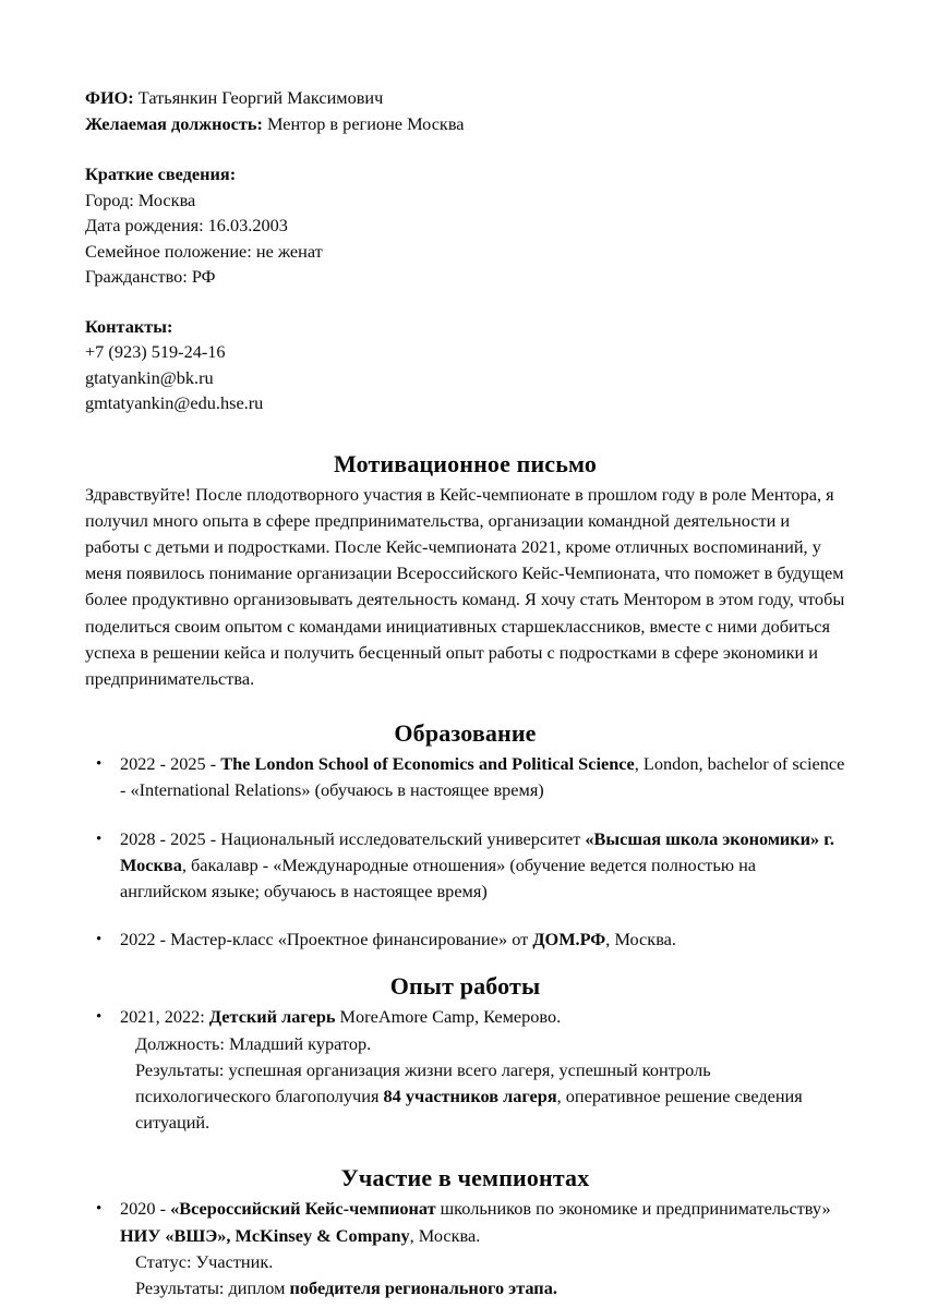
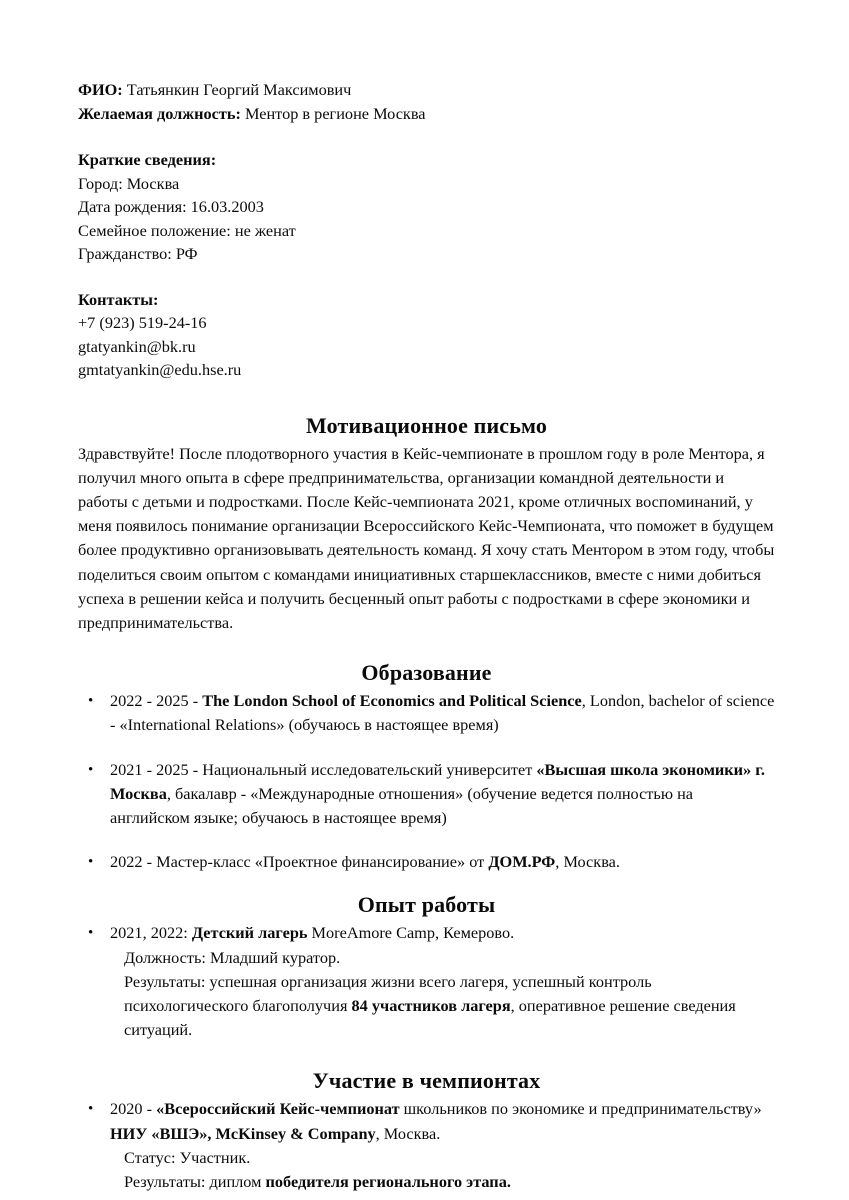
  ФИО: Татьянкин Георгий Максимович
  Желаемая должность: Ментор в регионе Москва
  Краткие сведения:
  Город: Москва
  Дата рождения: 16.03.2003
  Семейное положение: не женат
  Гражданство: РФ
  Контакты:
  +7 (923) 519-24-16
  gtatyankin@bk.ru
  gmtatyankin@edu.hse.ru
  Мотивационное письмо
  Здравствуйте! После плодотворного участия в Кейс-чемпионате в прошлом году в роле Ментора, я получил много опыта в сфере предпринимательства, организации командной деятельности и работы с детьми и подростками. После Кейс-чемпионата 2021, кроме отличных воспоминаний, у меня появилось понимание организации Всероссийского Кейс-Чемпионата, что поможет в будущем более продуктивно организовывать деятельность команд. Я хочу стать Ментором в этом году, чтобы поделиться своим опытом с командами инициативных старшеклассников, вместе с ними добиться успеха в решении кейса и получить бесценный опыт работы с подростками в сфере экономики и предпринимательства.
  Образование
  2022 - 2025 - The London School of Economics and Political Science, London, bachelor of science - «International Relations» (обучаюсь в настоящее время)
- 2028 - 2025 - Национальный исследовательский университет «Высшая школа экономики» г. Москва, бакалавр - «Международные отношения» (обучение ведется полностью на английском языке; обучаюсь в настоящее время)
+ 2021 - 2025 - Национальный исследовательский университет «Высшая школа экономики» г. Москва, бакалавр - «Международные отношения» (обучение ведется полностью на английском языке; обучаюсь в настоящее время)
  2022 - Мастер-класс «Проектное финансирование» от ДОМ.РФ, Москва.
  Опыт работы
  2021, 2022: Детский лагерь MoreAmore Camp, Кемерово.
  Должность: Младший куратор.
  Результаты: успешная организация жизни всего лагеря, успешный контроль психологического благополучия 84 участников лагеря, оперативное решение сведения ситуаций.
  Участие в чемпионтах
  2020 - «Всероссийский Кейс-чемпионат школьников по экономике и предпринимательству» НИУ «ВШЭ», McKinsey & Company, Москва.
  Статус: Участник.
  Результаты: диплом победителя регионального этапа.
